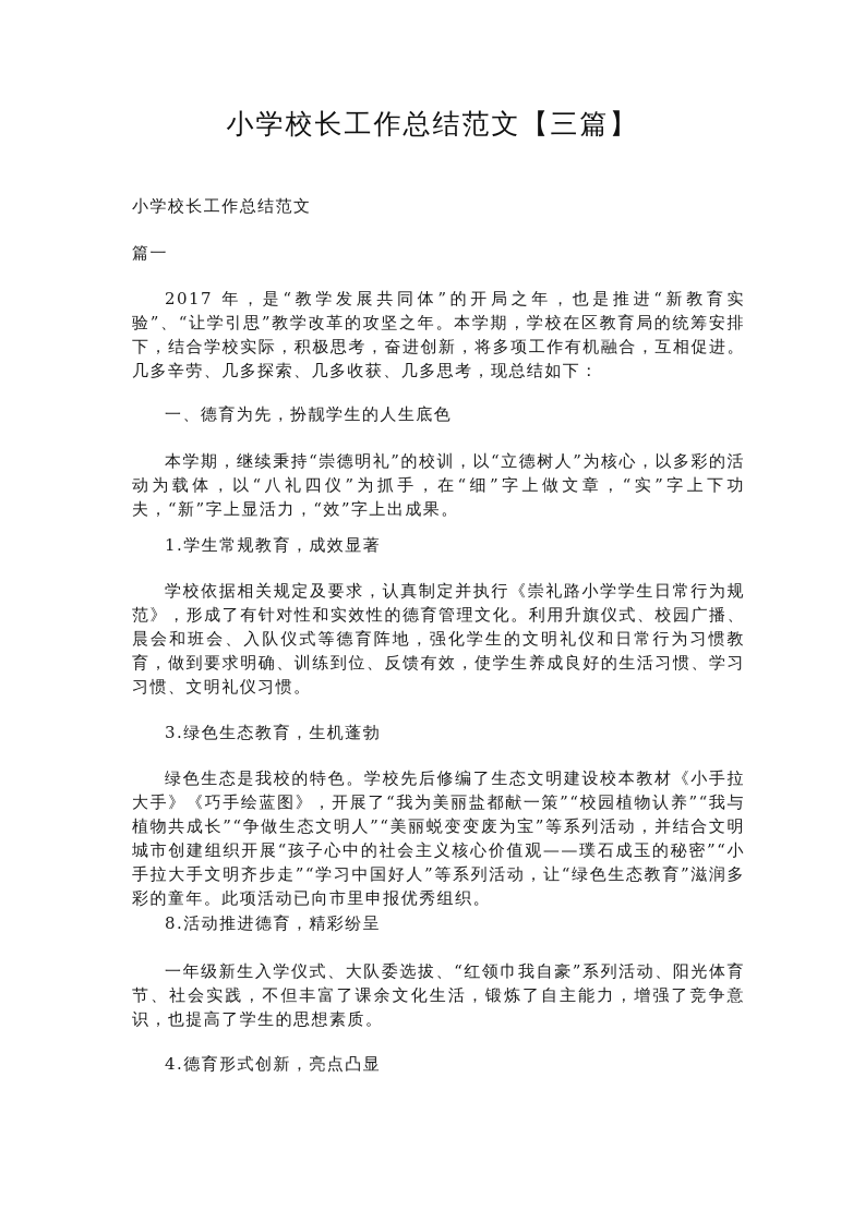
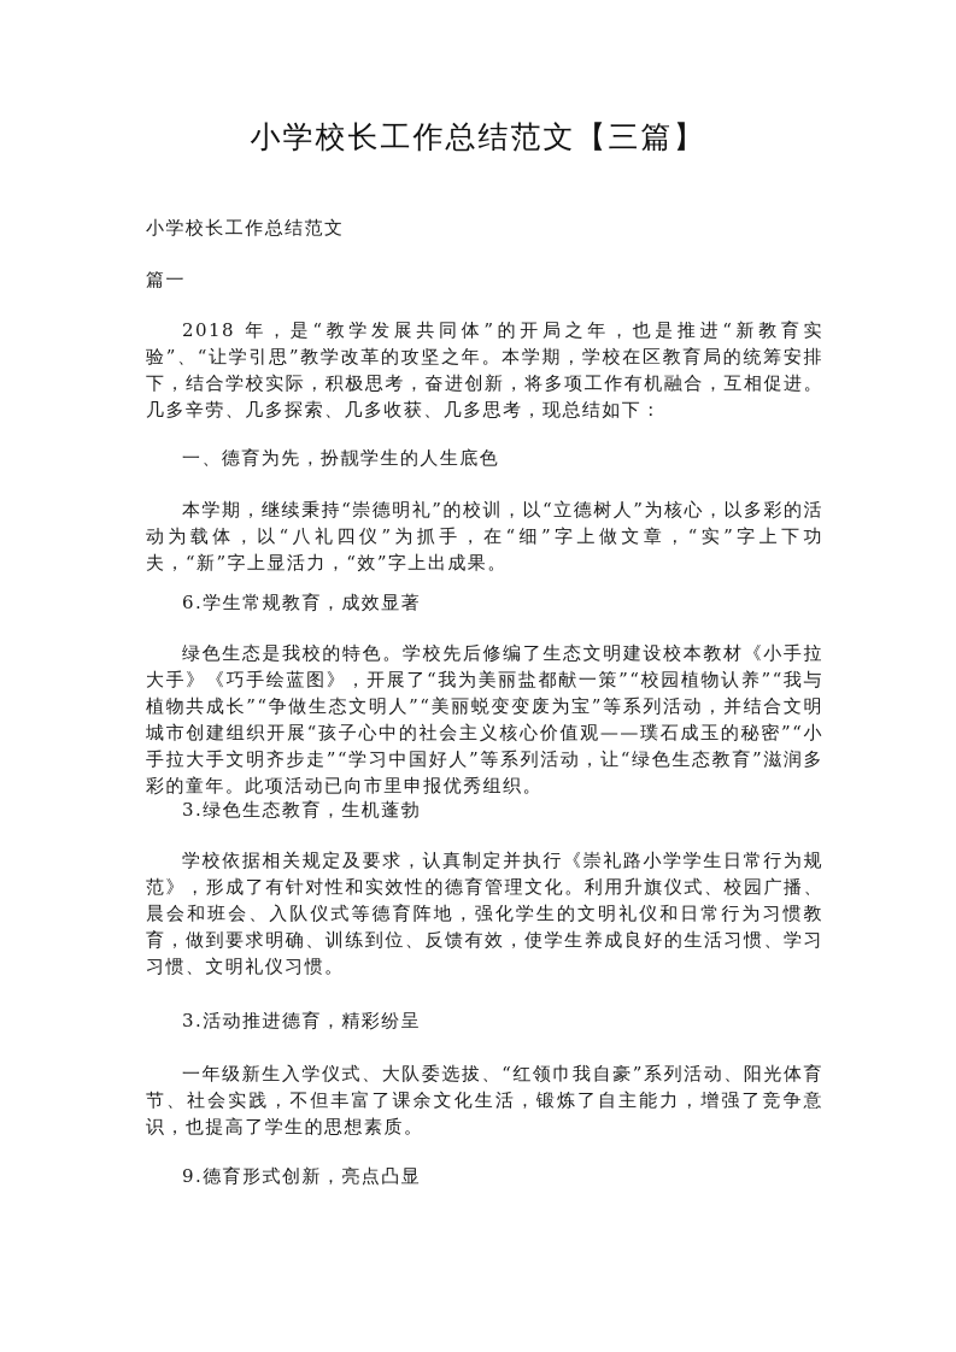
  小学校长工作总结范文【三篇】
  小学校长工作总结范文
  篇一
- 2017 年，是“教学发展共同体”的开局之年，也是推进“新教育实验”、“让学引思”教学改革的攻坚之年。本学期，学校在区教育局的统筹安排下，结合学校实际，积极思考，奋进创新，将多项工作有机融合，互相促进。几多辛劳、几多探索、几多收获、几多思考，现总结如下：
+ 2018 年，是“教学发展共同体”的开局之年，也是推进“新教育实验”、“让学引思”教学改革的攻坚之年。本学期，学校在区教育局的统筹安排下，结合学校实际，积极思考，奋进创新，将多项工作有机融合，互相促进。几多辛劳、几多探索、几多收获、几多思考，现总结如下：
  一、德育为先，扮靓学生的人生底色
  本学期，继续秉持“崇德明礼”的校训，以“立德树人”为核心，以多彩的活动为载体，以“八礼四仪”为抓手，在“细”字上做文章，“实”字上下功夫，“新”字上显活力，“效”字上出成果。
- 1.学生常规教育，成效显著
+ 6.学生常规教育，成效显著
- 学校依据相关规定及要求，认真制定并执行《崇礼路小学学生日常行为规范》，形成了有针对性和实效性的德育管理文化。利用升旗仪式、校园广播、晨会和班会、入队仪式等德育阵地，强化学生的文明礼仪和日常行为习惯教育，做到要求明确、训练到位、反馈有效，使学生养成良好的生活习惯、学习习惯、文明礼仪习惯。
+ 绿色生态是我校的特色。学校先后修编了生态文明建设校本教材《小手拉大手》《巧手绘蓝图》，开展了“我为美丽盐都献一策”“校园植物认养”“我与植物共成长”“争做生态文明人”“美丽蜕变变废为宝”等系列活动，并结合文明城市创建组织开展“孩子心中的社会主义核心价值观——璞石成玉的秘密”“小手拉大手文明齐步走”“学习中国好人”等系列活动，让“绿色生态教育”滋润多彩的童年。此项活动已向市里申报优秀组织。
  3.绿色生态教育，生机蓬勃
- 绿色生态是我校的特色。学校先后修编了生态文明建设校本教材《小手拉大手》《巧手绘蓝图》，开展了“我为美丽盐都献一策”“校园植物认养”“我与植物共成长”“争做生态文明人”“美丽蜕变变废为宝”等系列活动，并结合文明城市创建组织开展“孩子心中的社会主义核心价值观——璞石成玉的秘密”“小手拉大手文明齐步走”“学习中国好人”等系列活动，让“绿色生态教育”滋润多彩的童年。此项活动已向市里申报优秀组织。
+ 学校依据相关规定及要求，认真制定并执行《崇礼路小学学生日常行为规范》，形成了有针对性和实效性的德育管理文化。利用升旗仪式、校园广播、晨会和班会、入队仪式等德育阵地，强化学生的文明礼仪和日常行为习惯教育，做到要求明确、训练到位、反馈有效，使学生养成良好的生活习惯、学习习惯、文明礼仪习惯。
- 8.活动推进德育，精彩纷呈
+ 3.活动推进德育，精彩纷呈
  一年级新生入学仪式、大队委选拔、“红领巾我自豪”系列活动、阳光体育节、社会实践，不但丰富了课余文化生活，锻炼了自主能力，增强了竞争意识，也提高了学生的思想素质。
- 4.德育形式创新，亮点凸显
+ 9.德育形式创新，亮点凸显
